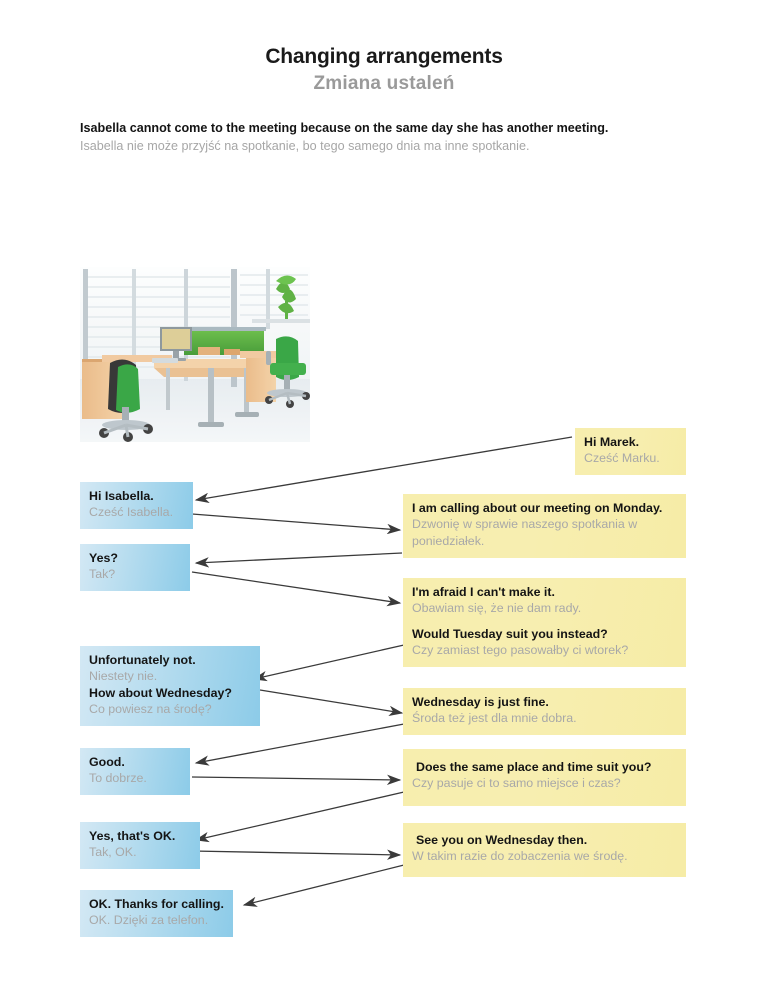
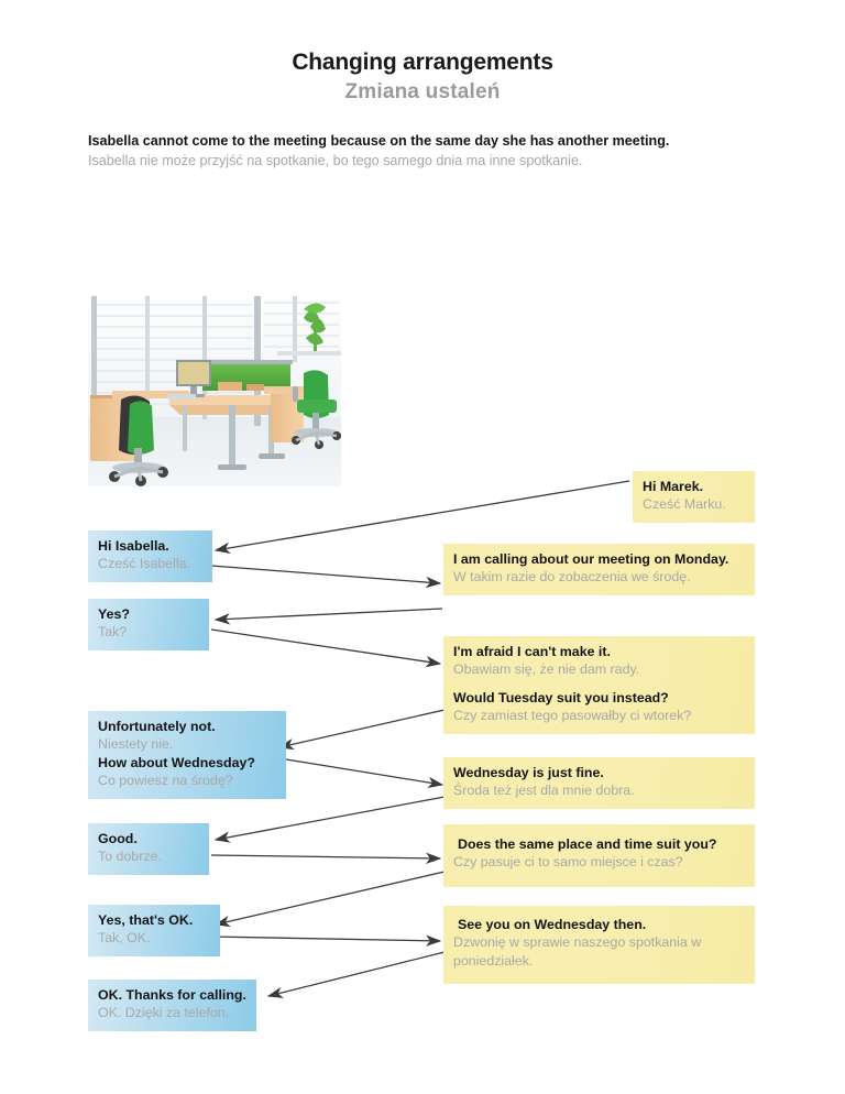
  Changing arrangements
  Zmiana ustaleń
  Isabella cannot come to the meeting because on the same day she has another meeting.
  Isabella nie może przyjść na spotkanie, bo tego samego dnia ma inne spotkanie.
  Hi Marek.
  Cześć Marku.
  Hi Isabella.
  Cześć Isabella.
  I am calling about our meeting on Monday.
- Dzwonię w sprawie naszego spotkania w poniedziałek.
+ W takim razie do zobaczenia we środę.
  Yes?
  Tak?
  I'm afraid I can't make it.
  Obawiam się, że nie dam rady.
  Would Tuesday suit you instead?
  Czy zamiast tego pasowałby ci wtorek?
  Unfortunately not.
  Niestety nie.
  How about Wednesday?
  Co powiesz na środę?
  Wednesday is just fine.
  Środa też jest dla mnie dobra.
  Good.
  To dobrze.
  Does the same place and time suit you?
  Czy pasuje ci to samo miejsce i czas?
  Yes, that's OK.
  Tak, OK.
  See you on Wednesday then.
- W takim razie do zobaczenia we środę.
+ Dzwonię w sprawie naszego spotkania w poniedziałek.
  OK. Thanks for calling.
  OK. Dzięki za telefon.
